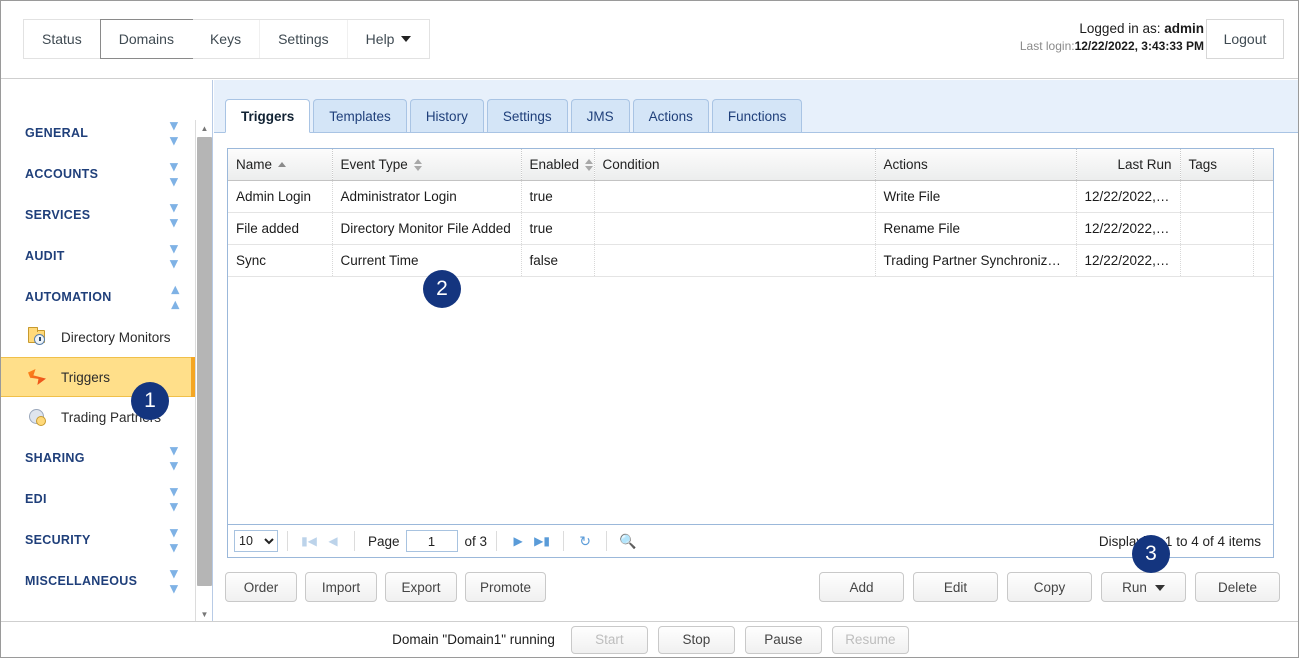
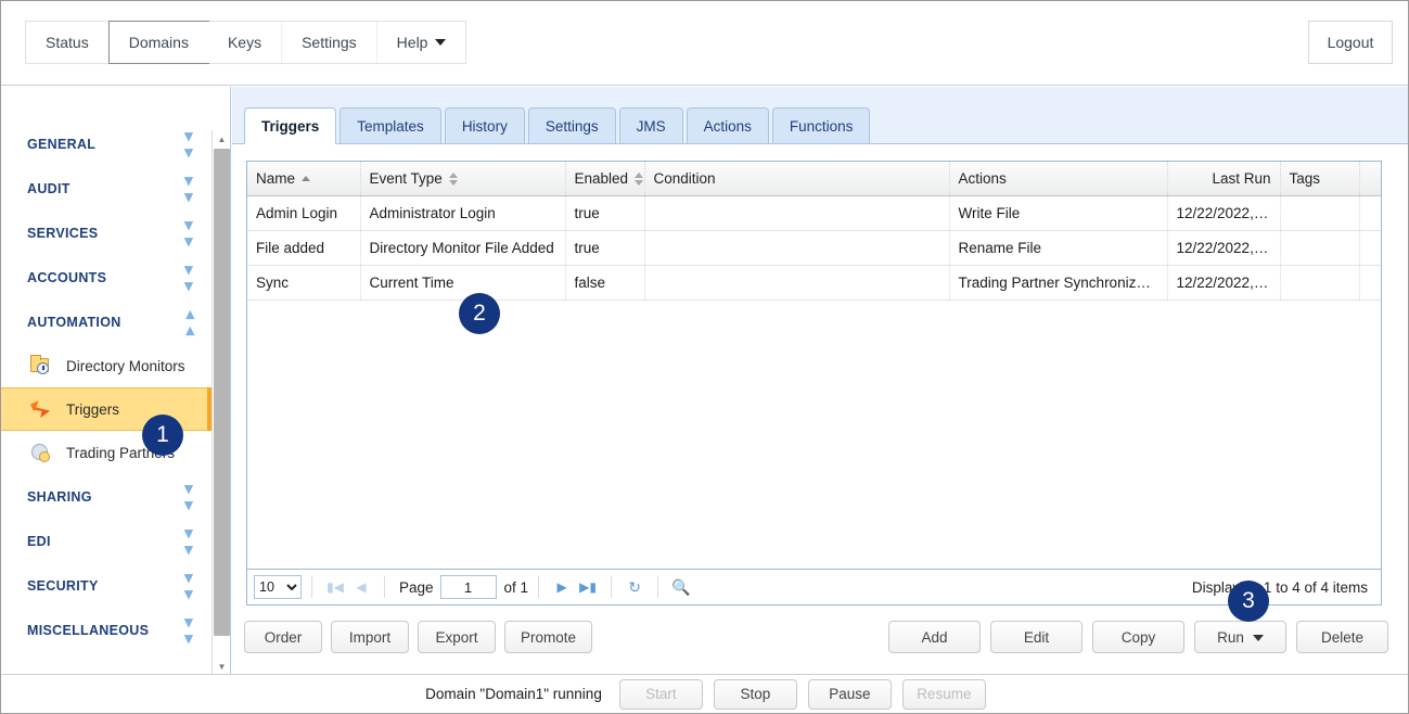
  Status
  Domains
  Keys
  Settings
  Help
- Logged in as: admin
- Last login:12/22/2022, 3:43:33 PM
  Logout
  GENERAL
- ACCOUNTS
+ AUDIT
  SERVICES
- AUDIT
+ ACCOUNTS
  AUTOMATION
  ▴
  ▴
  Directory Monitors
  Triggers
  Trading Partn
  SHARING
  EDI
  SECURITY
  MISCELLANEOUS
  ▲
  ▼
  Triggers
  Templates
  History
  Settings
  JMS
  Actions
  Functions
  Name	Event Type	Enabled	Condition	Actions	Last Run	Tags
  Admin Login	Administrator Login	true		Write File	12/22/2022, …
  File added	Directory Monitor File Added	true		Rename File	12/22/2022, …
  Sync	Current Time	false		Trading Partner Synchronizati…	12/22/2022, …
  10
  ▮◀
  ◀
  Page
  1
- of 3
+ of 1
  ▶
  ▶▮
  ↻
  🔍
  Displa 1 to 4 of 4 items
  Order
  Import
  Export
  Promote
  Add
  Edit
  Copy
  Run
  Delete
  Domain "Domain1" running
  Start
  Stop
  Pause
  Resume
  1
  2
  3
